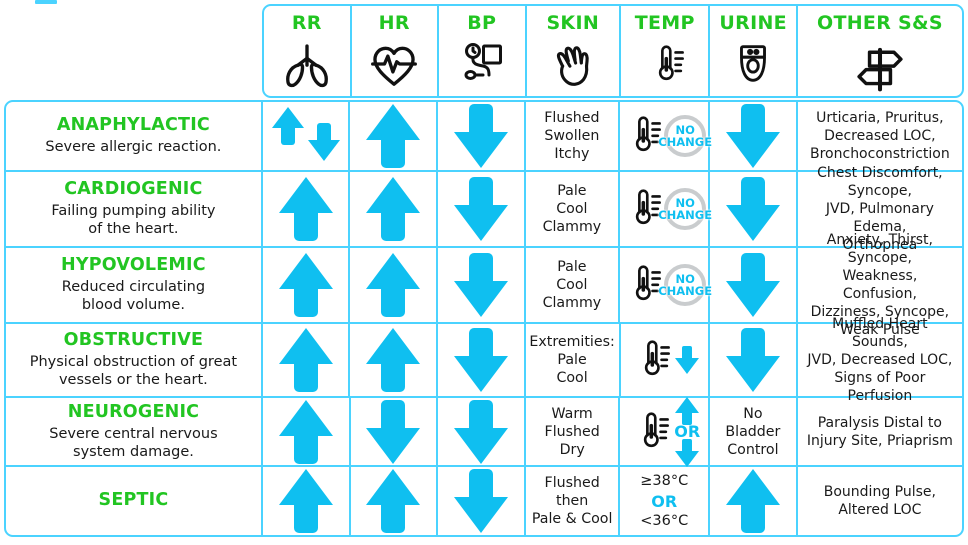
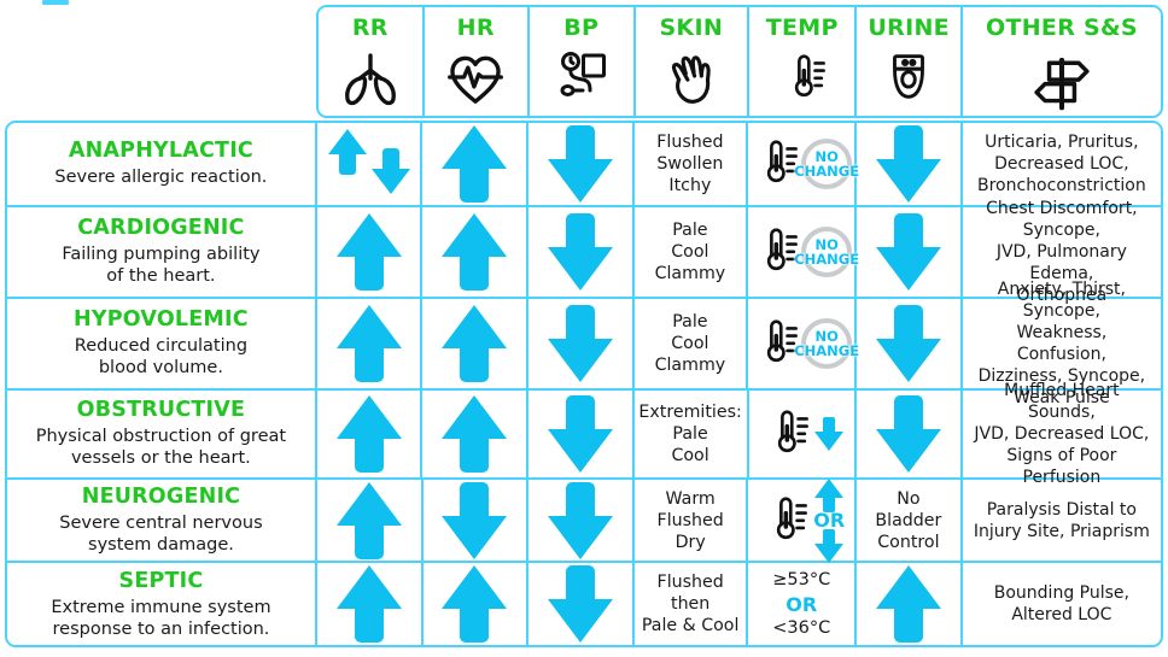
  RR
  HR
  BP
  SKIN
  TEMP
  URINE
  OTHER S&S
  ANAPHYLACTIC
  Severe allergic reaction.
  Flushed
  Swollen
  Itchy
  NO
  CHANGE
  Urticaria, Pruritus,
  Decreased LOC,
  Bronchoconstriction
  CARDIOGENIC
  Failing pumping ability
  of the heart.
  Pale
  Cool
  Clammy
  NO
  CHANGE
  Chest Discomfort,
  Syncope,
  JVD, Pulmonary Edema,
  Orthopnea
  HYPOVOLEMIC
  Reduced circulating
  blood volume.
  Pale
  Cool
  Clammy
  NO
  CHANGE
  Anxiety, Thirst, Syncope,
  Weakness, Confusion,
  Dizziness, Syncope,
  Weak Pulse
  OBSTRUCTIVE
  Physical obstruction of great
  vessels or the heart.
  Extremities:
  Pale
  Cool
  Muffled Heart Sounds,
  JVD, Decreased LOC,
  Signs of Poor Perfusion
  NEUROGENIC
  Severe central nervous
  system damage.
  Warm
  Flushed
  Dry
  OR
  No Bladder
  Control
  Paralysis Distal to
  Injury Site, Priaprism
  SEPTIC
+ Extreme immune system
+ response to an infection.
  Flushed
  then
  Pale & Cool
- ≥38°C
+ ≥53°C
  OR
  <36°C
  Bounding Pulse,
  Altered LOC
